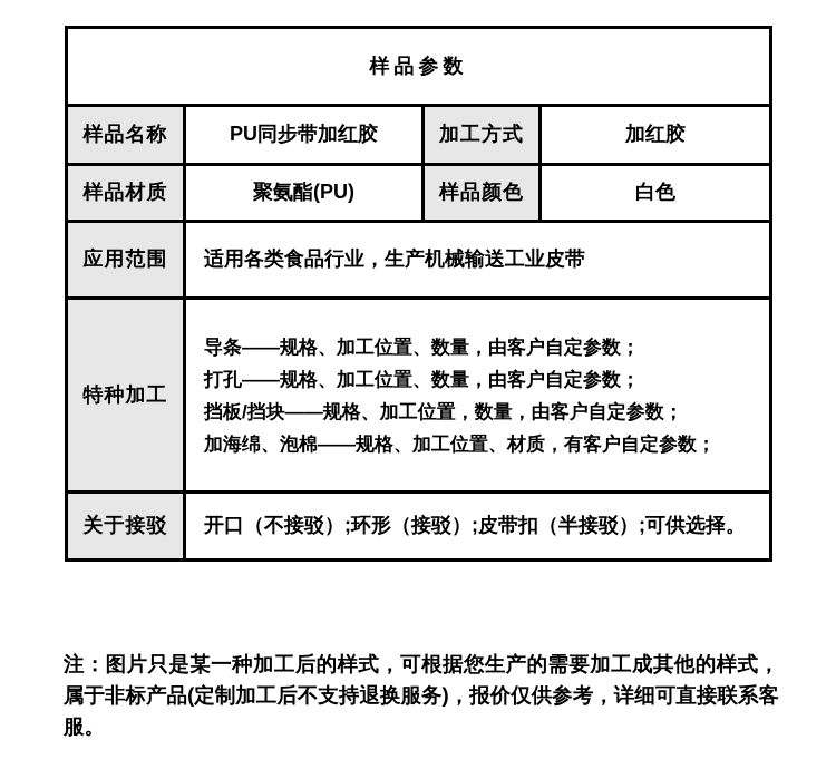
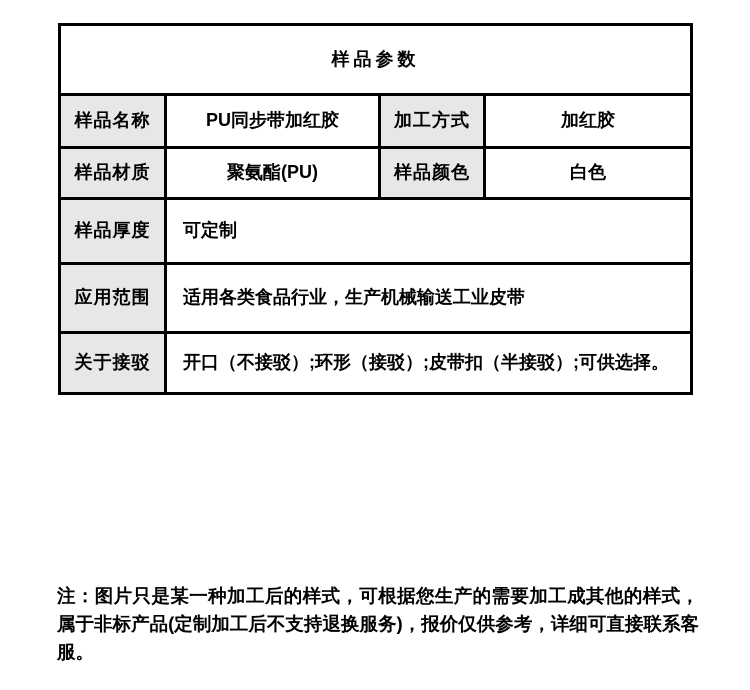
  样品参数
  样品名称	PU同步带加红胶	加工方式	加红胶
  样品材质	聚氨酯(PU)	样品颜色	白色
+ 样品厚度	可定制
  应用范围	适用各类食品行业，生产机械输送工业皮带
- 特种加工	导条——规格、加工位置、数量，由客户自定参数； 打孔——规格、加工位置、数量，由客户自定参数； 挡板/挡块——规格、加工位置，数量，由客户自定参数； 加海绵、泡棉——规格、加工位置、材质，有客户自定参数；
  关于接驳	开口（不接驳）;环形（接驳）;皮带扣（半接驳）;可供选择。
  注：图片只是某一种加工后的样式，可根据您生产的需要加工成其他的样式，属于非标产品(定制加工后不支持退换服务)，报价仅供参考，详细可直接联系客服。
